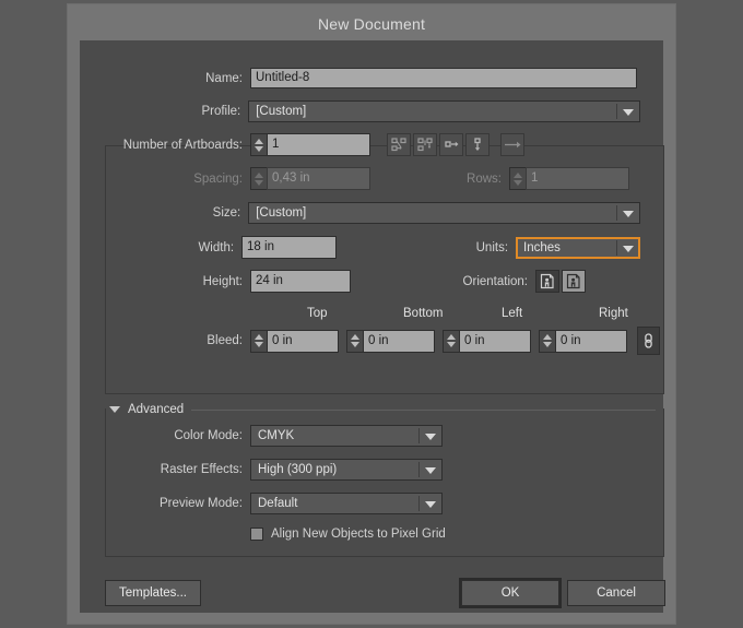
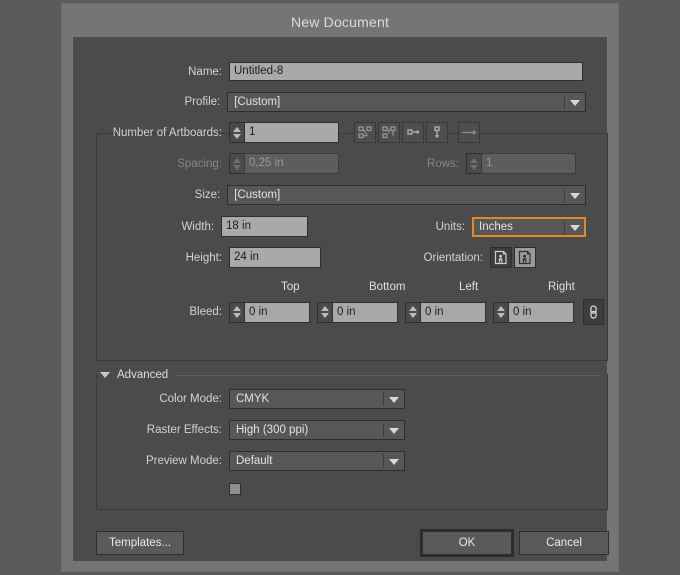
  New Document
  Name:
  Untitled-8
  Profile:
  [Custom]
  Number of Artboards:
  1
  Spacing:
- 0,43 in
+ 0,25 in
  Rows:
  1
  Size:
  [Custom]
  Width:
  18 in
  Units:
  Inches
  Height:
  24 in
  Orientation:
  Top
  Bottom
  Left
  Right
  Bleed:
  0 in
  0 in
  0 in
  0 in
  Advanced
  Color Mode:
  CMYK
  Raster Effects:
  High (300 ppi)
  Preview Mode:
  Default
- Align New Objects to Pixel Grid
  Templates...
  OK
  Cancel
